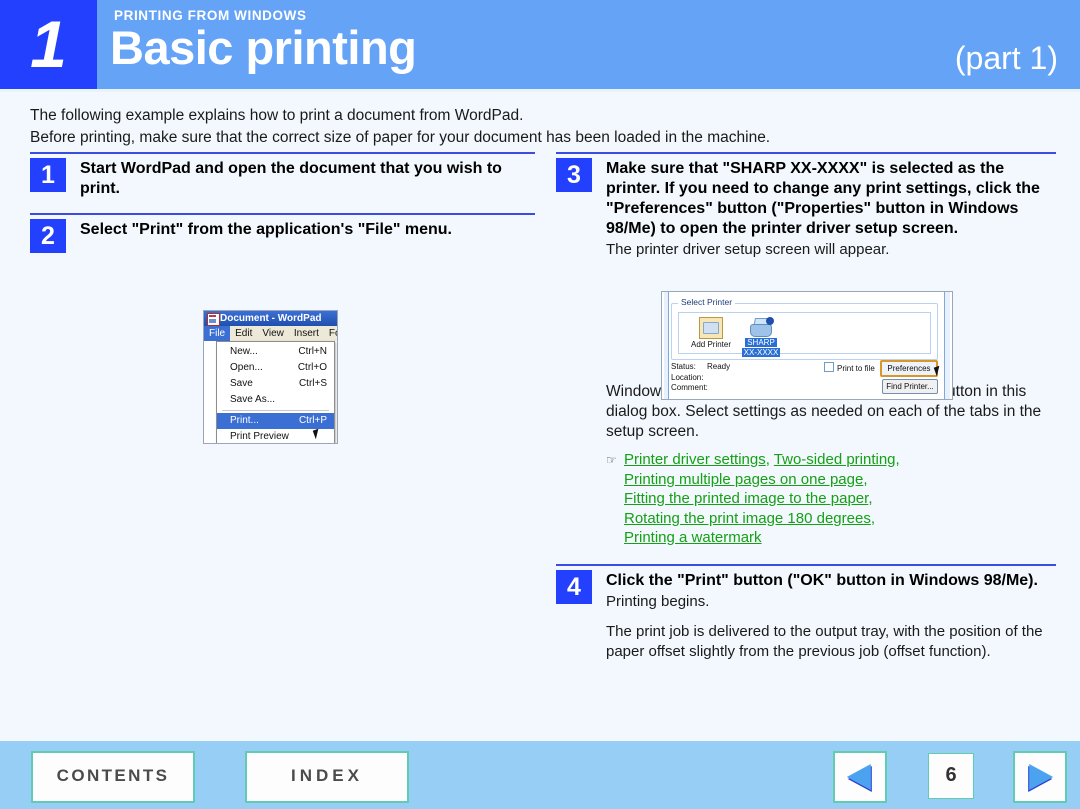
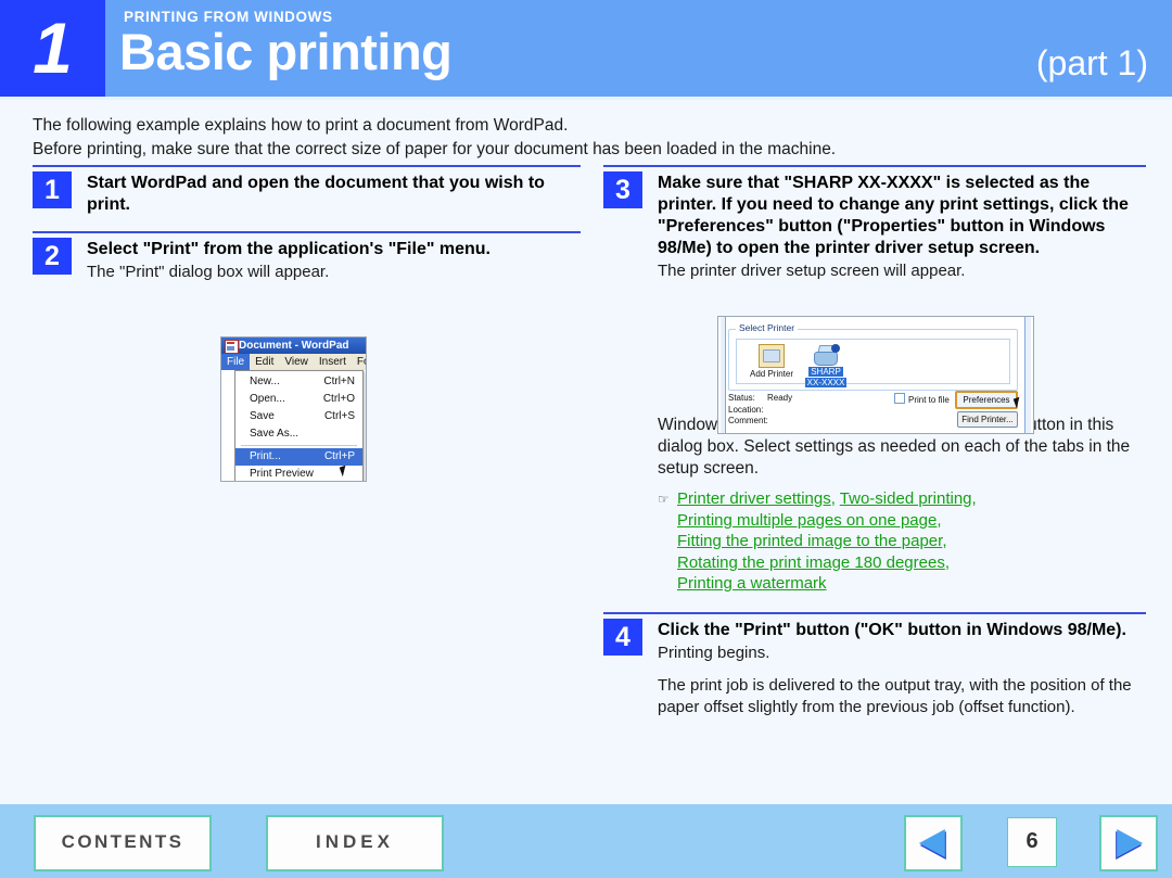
  1
  PRINTING FROM WINDOWS
  Basic printing
  (part 1)
  The following example explains how to print a document from WordPad.
  Before printing, make sure that the correct size of paper for your document has been loaded in the machine.
  1
  Start WordPad and open the document that you wish to print.
  2
  Select "Print" from the application's "File" menu.
+ The "Print" dialog box will appear.
  Document - WordPad
  File Edit View Insert F
  New...
  Ctrl+N
  Open...
  Ctrl+O
  Save
  Ctrl+S
  Save As...
  Print...
  Ctrl+P
  Print Preview
  3
  Make sure that "SHARP XX-XXXX" is selected as the printer. If you need to change any print settings, click the "Preferences" button ("Properties" button in Windows 98/Me) to open the printer driver setup screen.
  The printer driver setup screen will appear.
  Windowtton in this dialog box. Select settings as needed on each of the tabs in the setup screen.
  ☞
  Printer driver settings, Two-sided printing,
  Printing multiple pages on one page,
  Fitting the printed image to the paper,
  Rotating the print image 180 degrees,
  Printing a watermark
  4
  Click the "Print" button ("OK" button in Windows 98/Me).
  Printing begins.
  The print job is delivered to the output tray, with the position of the paper offset slightly from the previous job (offset function).
  Select Printer
  Add Printer
  SHARP
  XX-XXXX
  Status: Ready
  Location:
  Comment:
  Print to file
  Preferences
  Find Printer...
  CONTENTS
  INDEX
  6
